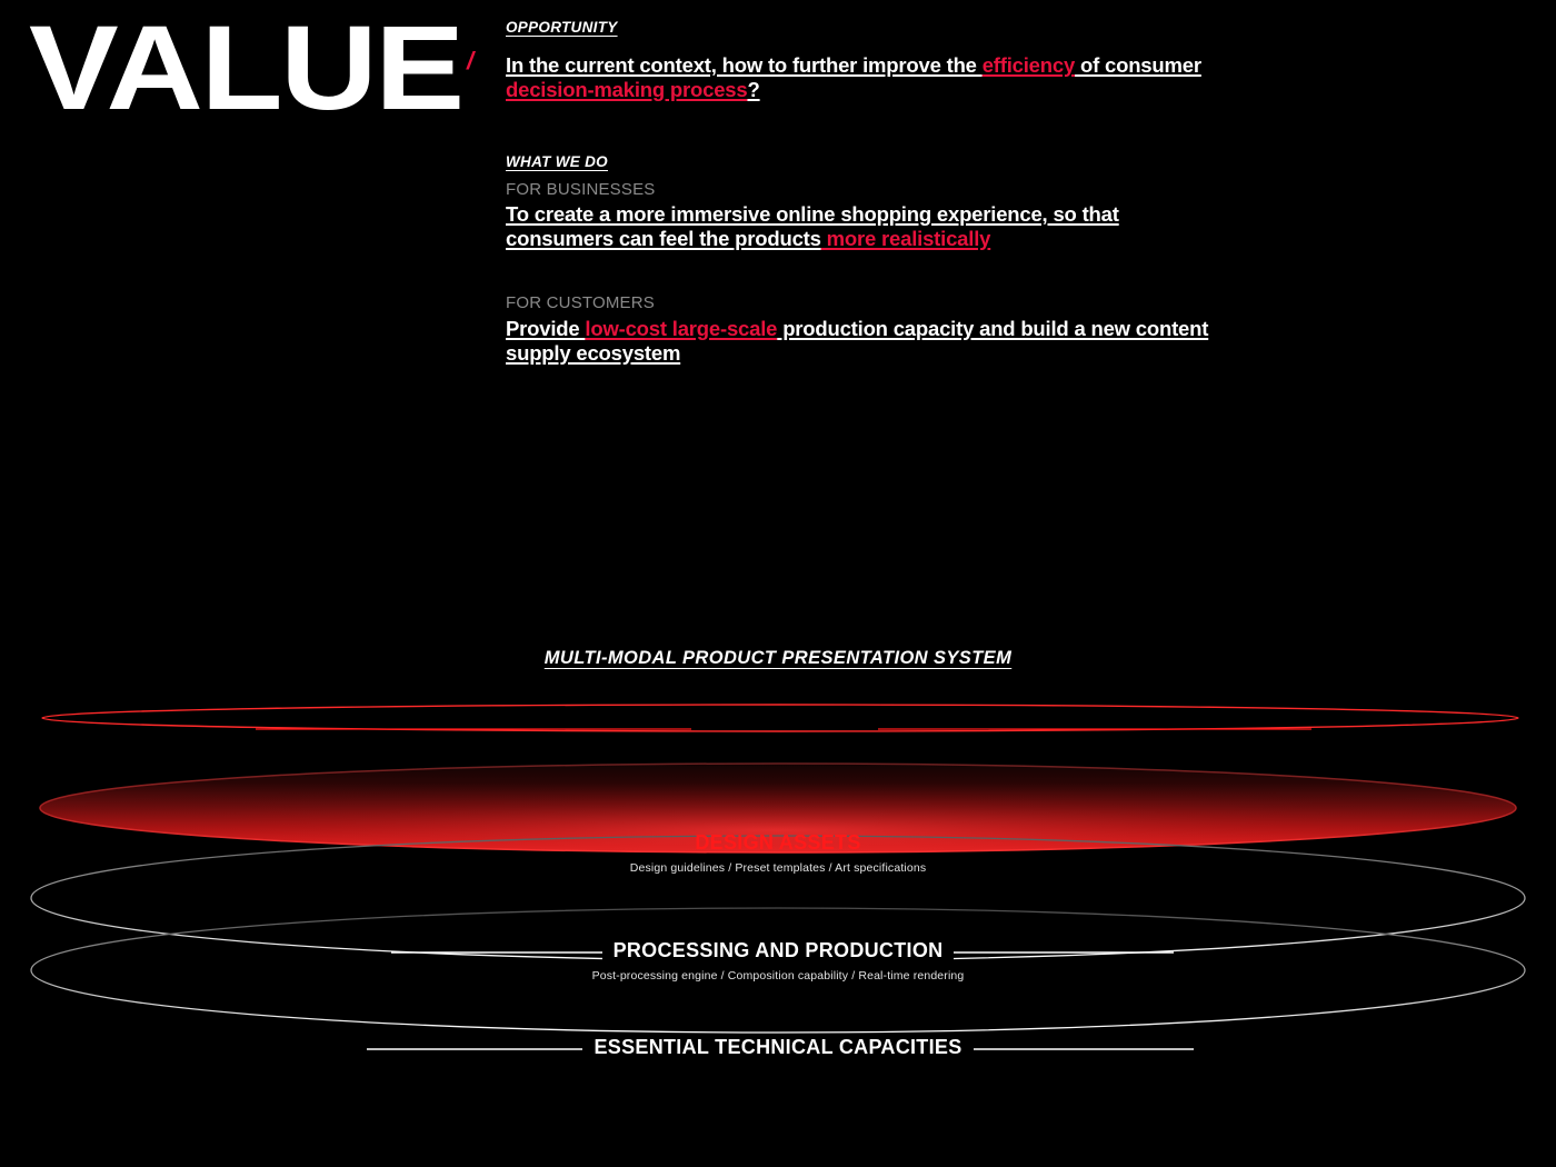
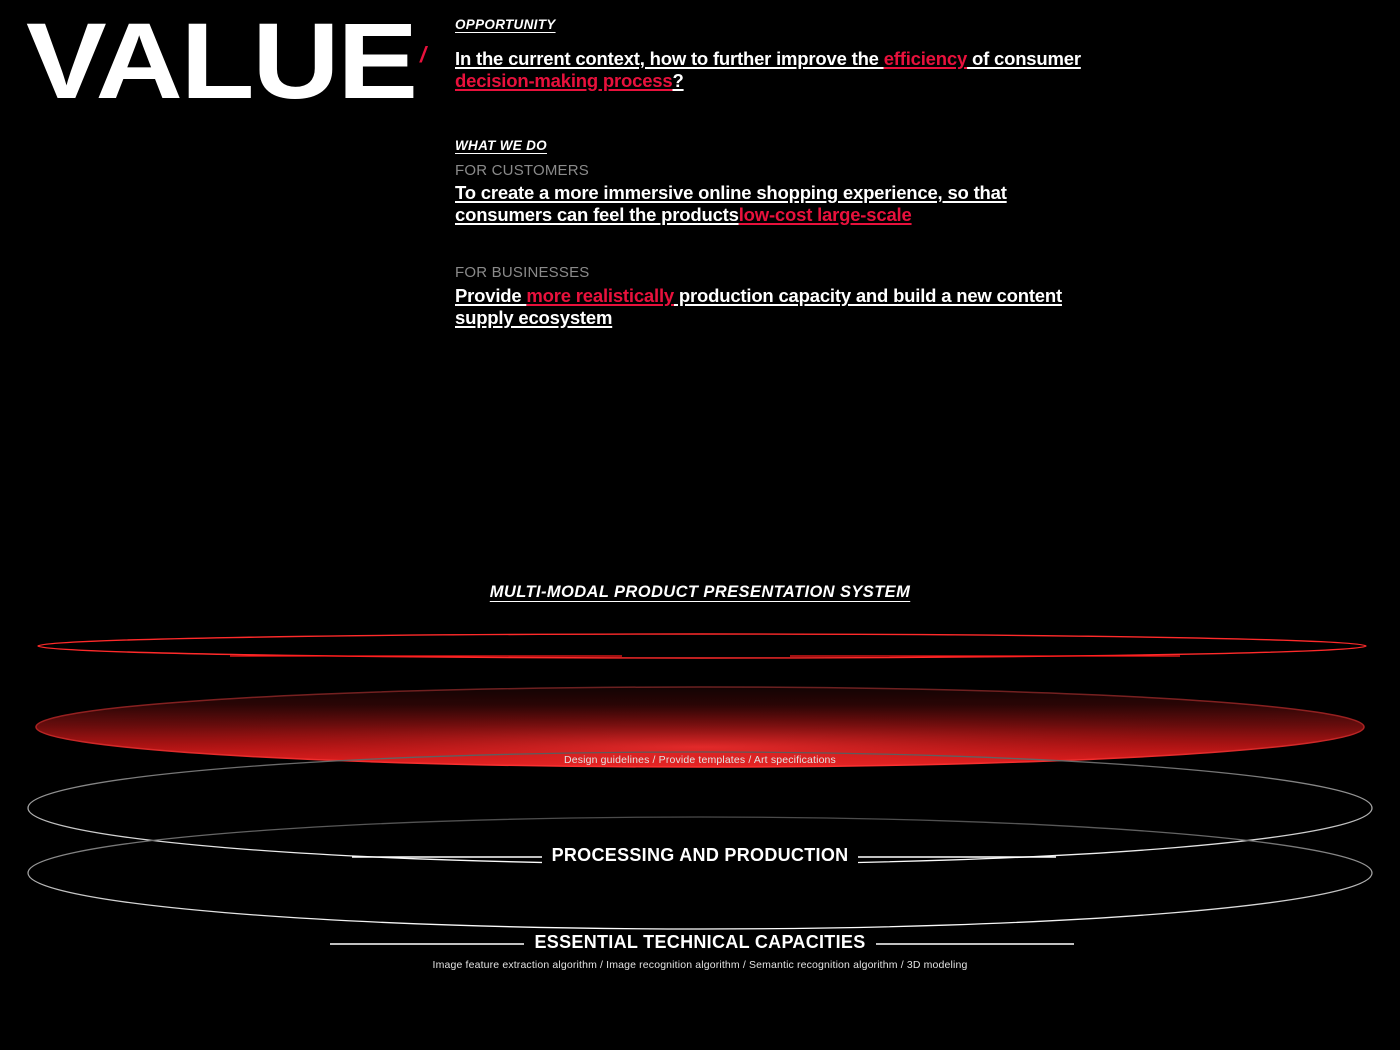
  VALUE
  /
  OPPORTUNITY
  In the current context, how to further improve the efficiency of consumer decision-making process?
  WHAT WE DO
- FOR BUSINESSES
+ FOR CUSTOMERS
- To create a more immersive online shopping experience, so that consumers can feel the products more realistically
+ To create a more immersive online shopping experience, so that consumers can feel the productslow-cost large-scale
- FOR CUSTOMERS
+ FOR BUSINESSES
- Provide low-cost large-scale production capacity and build a new content supply ecosystem
+ Provide more realistically production capacity and build a new content supply ecosystem
  MULTI-MODAL PRODUCT PRESENTATION SYSTEM
- DESIGN ASSETS
- Design guidelines / Preset templates / Art specifications
+ Design guidelines / Provide templates / Art specifications
  PROCESSING AND PRODUCTION
- Post-processing engine / Composition capability / Real-time rendering
  ESSENTIAL TECHNICAL CAPACITIES
+ Image feature extraction algorithm / Image recognition algorithm / Semantic recognition algorithm / 3D modeling
